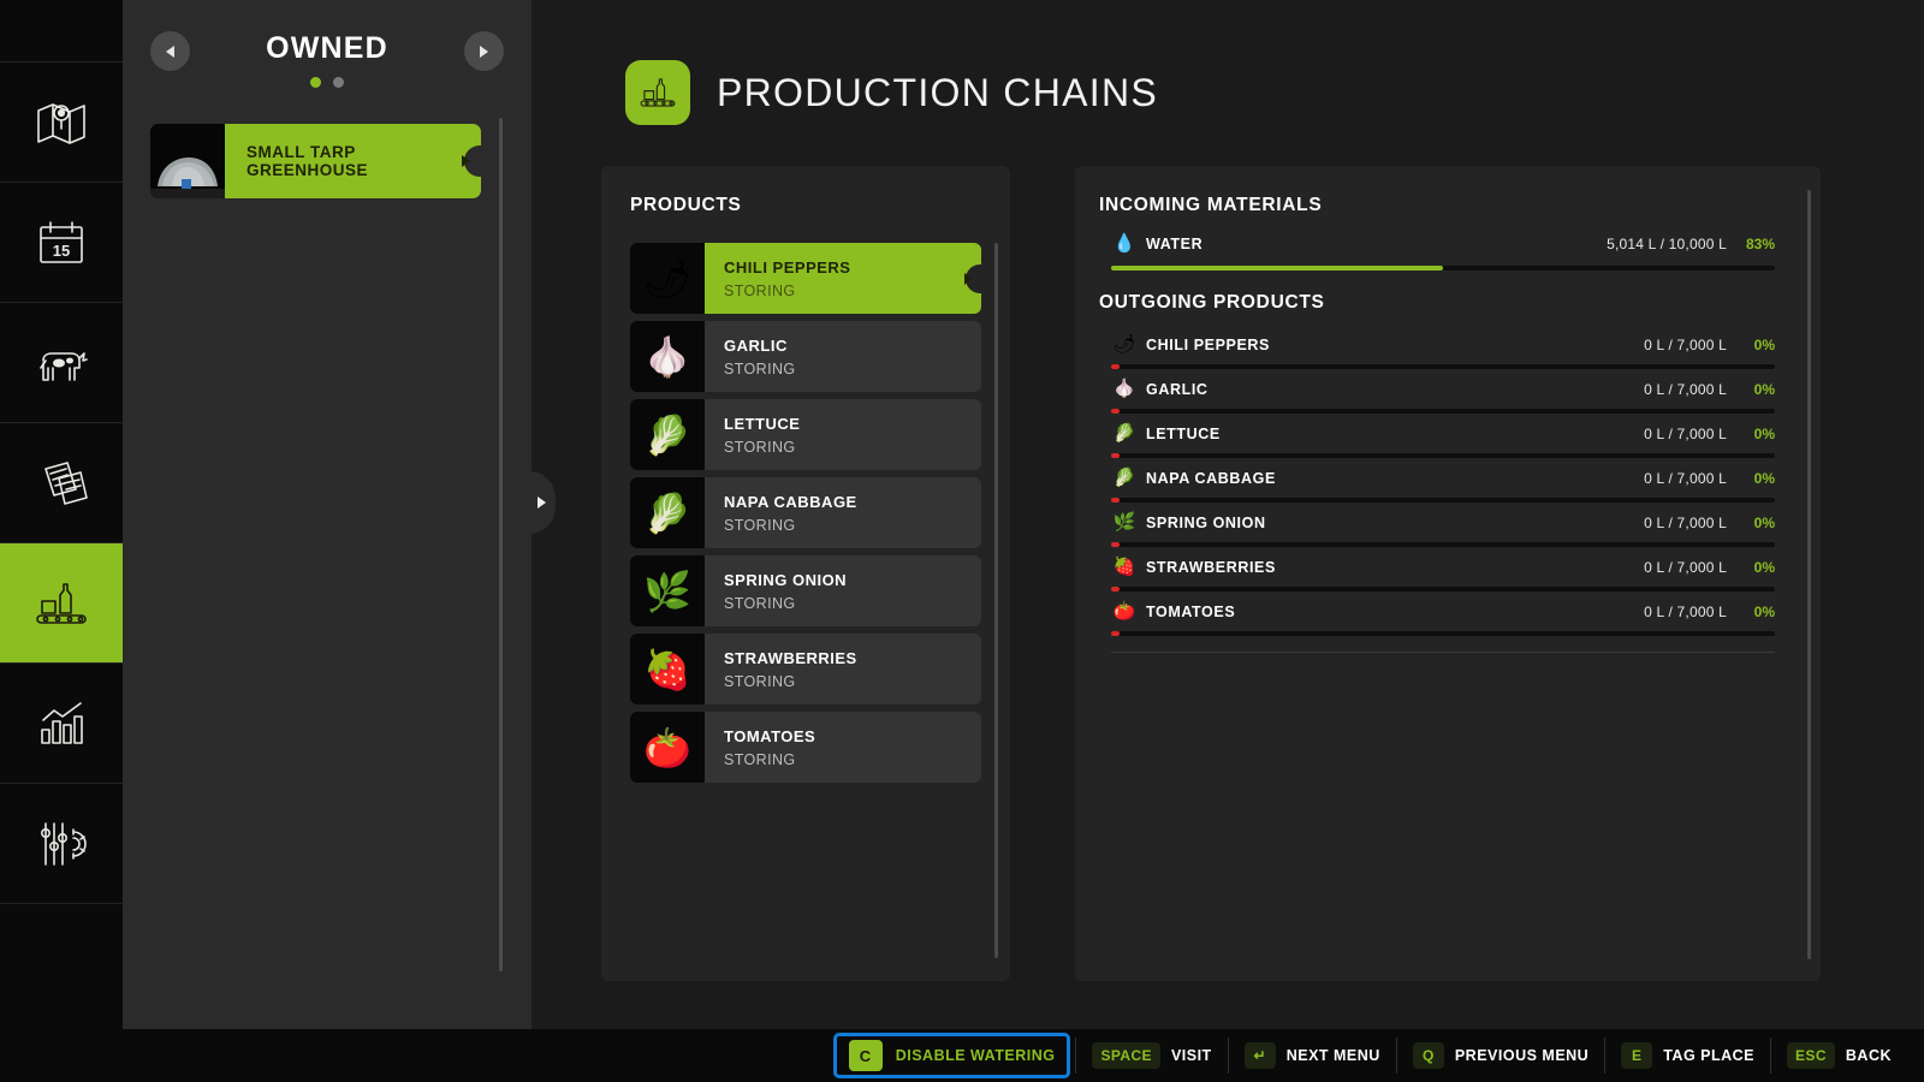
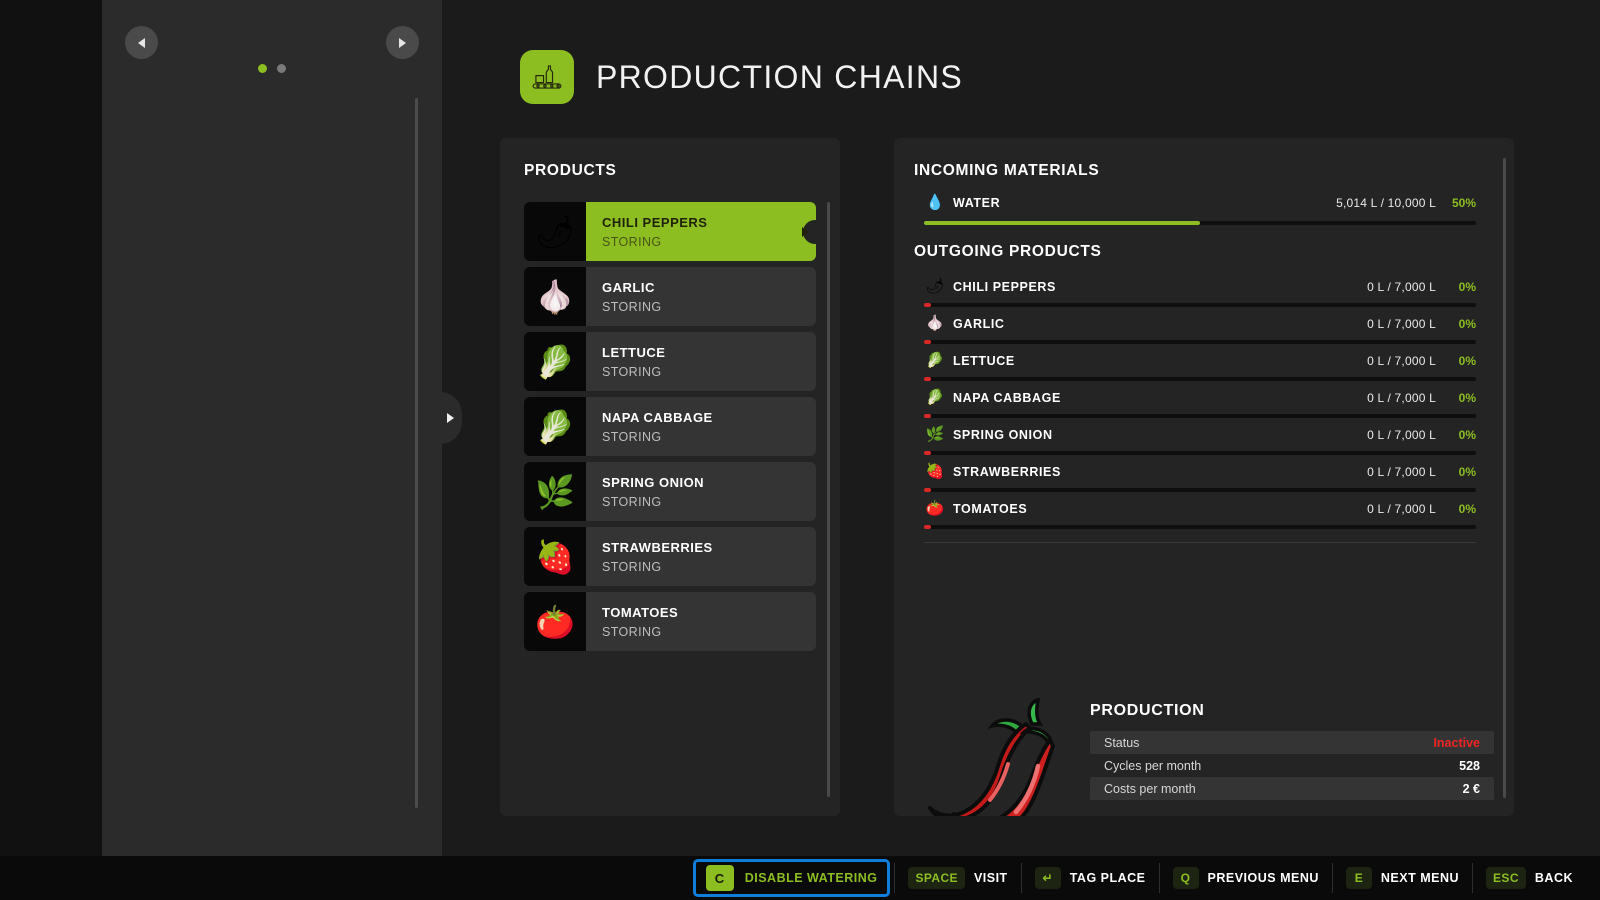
- 15
- OWNED
- SMALL TARP GREENHOUSE
  PRODUCTION CHAINS
  PRODUCTS
  CHILI PEPPERS
  STORING
  🧄
  GARLIC
  STORING
  🥬
  LETTUCE
  STORING
  🥬
  NAPA CABBAGE
  STORING
  🌿
  SPRING ONION
  STORING
  🍓
  STRAWBERRIES
  STORING
  🍅
  TOMATOES
  STORING
  INCOMING MATERIALS
  OUTGOING PRODUCTS
  💧
  WATER
  5,014 L / 10,000 L
- 83%
+ 50%
  🌶
  CHILI PEPPERS
  0 L / 7,000 L
  0%
  🧄
  GARLIC
  0 L / 7,000 L
  0%
  🥬
  LETTUCE
  0 L / 7,000 L
  0%
  🥬
  NAPA CABBAGE
  0 L / 7,000 L
  0%
  🌿
  SPRING ONION
  0 L / 7,000 L
  0%
  🍓
  STRAWBERRIES
  0 L / 7,000 L
  0%
  🍅
  TOMATOES
  0 L / 7,000 L
  0%
+ PRODUCTION
+ Status
+ Inactive
+ Cycles per month
+ 528
+ Costs per month
+ 2 €
  C
  DISABLE WATERING
  SPACE
  VISIT
  ↵
- NEXT MENU
+ TAG PLACE
  Q
  PREVIOUS MENU
  E
- TAG PLACE
+ NEXT MENU
  ESC
  BACK
